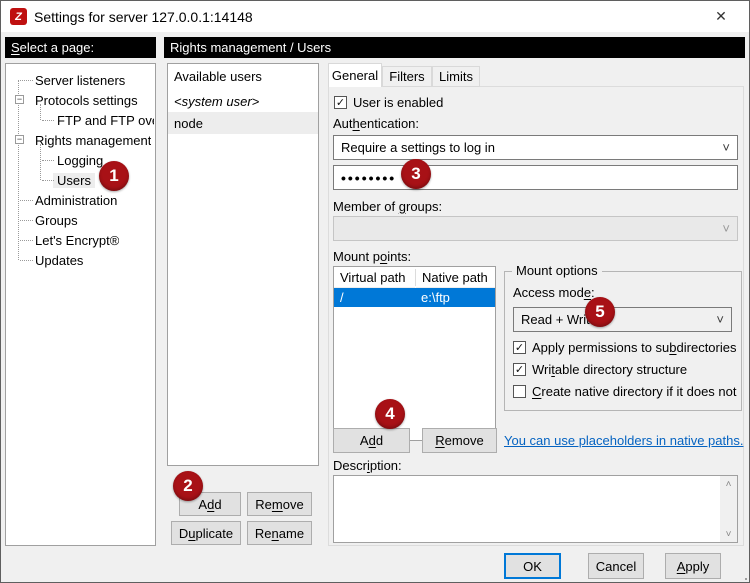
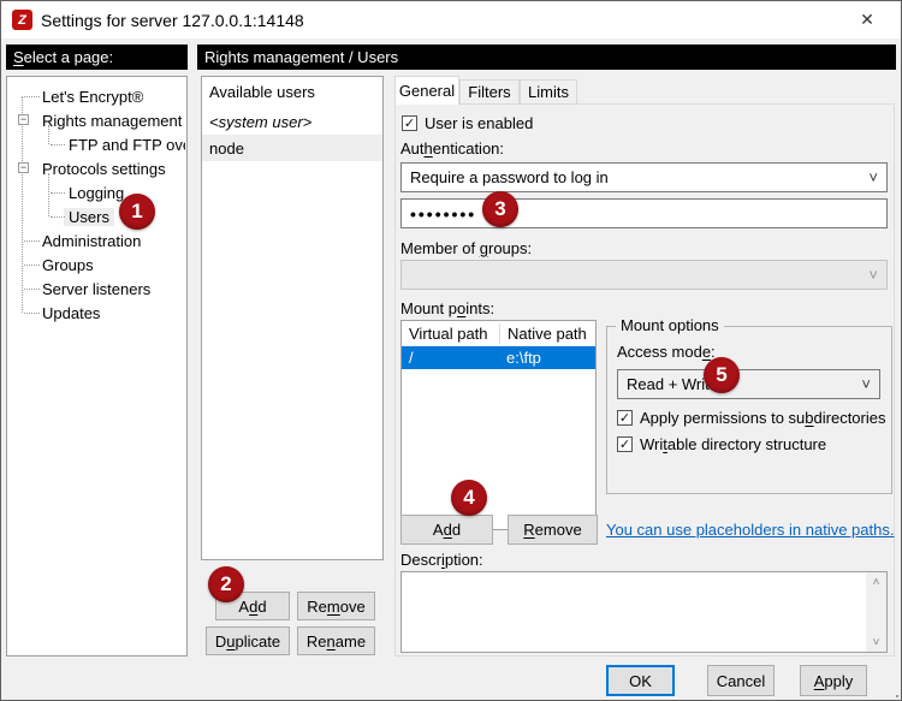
  Z
  Settings for server 127.0.0.1:14148
  ✕
  Select a page:
  Rights management / Users
- Server listeners
+ Let's Encrypt®
  −
- Protocols settings
+ Rights management
  FTP and FTP ov
  −
- Rights management
+ Protocols settings
  Logging
  Users
  Administration
  Groups
- Let's Encrypt®
+ Server listeners
  Updates
  Available users
  <system user>
  node
  Add
  Remove
  Duplicate
  Rename
  General
  Filters
  Limits
  ✓
  User is enabled
  Authentication:
- Require a settings to log in
+ Require a password to log in
  ˅
  ••••••••
  Member of groups:
  ˅
  Mount points:
  Virtual path
  Native path
  /
  e:\ftp
  Mount options
  Access mode:
  Read + Wri
  ˅
  ✓
  Apply permissions to subdirectories
  ✓
  Writable directory structure
- Create native directory if it does not
  Add
  Remove
  You can use placeholders in native paths.
  Description:
  ˄
  ˅
  OK
  Cancel
  Apply
  1
  2
  3
  4
  5
